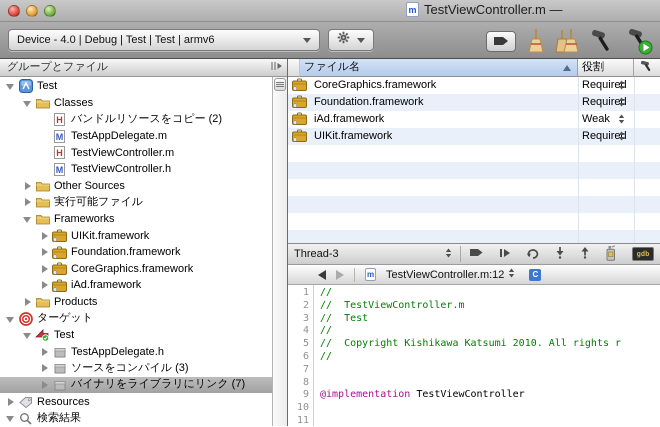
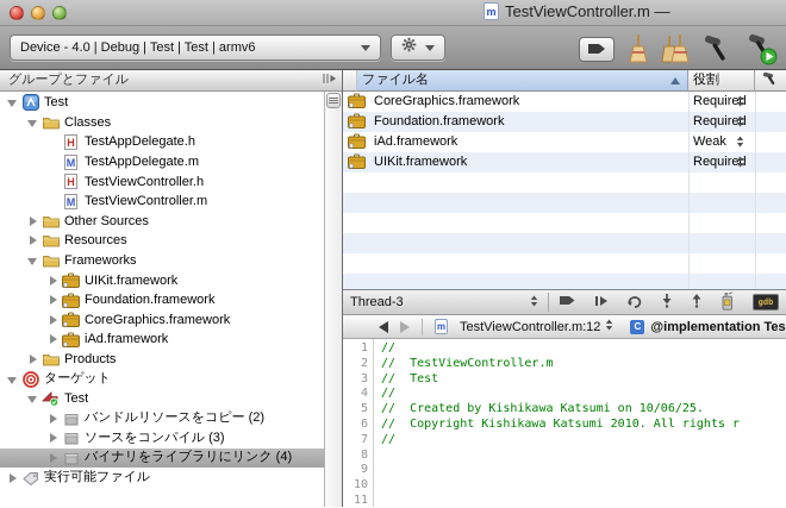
  m
  TestViewController.m —
  Device - 4.0 | Debug | Test | Test | armv6
  グループとファイル
  Test
  Classes
  H
- バンドルリソースをコピー (2)
+ TestAppDelegate.h
  M
  TestAppDelegate.m
  H
- TestViewController.m
+ TestViewController.h
  M
- TestViewController.h
+ TestViewController.m
  Other Sources
- 実行可能ファイル
+ Resources
  Frameworks
  UIKit.framework
  Foundation.framework
  CoreGraphics.framework
  iAd.framework
  Products
  ターゲット
  Test
- TestAppDelegate.h
+ バンドルリソースをコピー (2)
  ソースをコンパイル (3)
- バイナリをライブラリにリンク (7)
+ バイナリをライブラリにリンク (4)
- Resources
+ 実行可能ファイル
- 検索結果
  ファイル名
  役割
  CoreGraphics.framework
  Required
  Foundation.framework
  Required
  iAd.framework
  Weak
  UIKit.framework
  Required
  Thread-3
  gdb
  m
  TestViewController.m:12
  C
+ @implementation Tes
  1
  2
  3
  4
  5
  6
  7
  8
  9
  10
  11
  //
  // TestViewController.m
  // Test
  //
+ // Created by Kishikawa Katsumi on 10/06/25.
  // Copyright Kishikawa Katsumi 2010. All rights r
  //
- @implementation TestViewController
